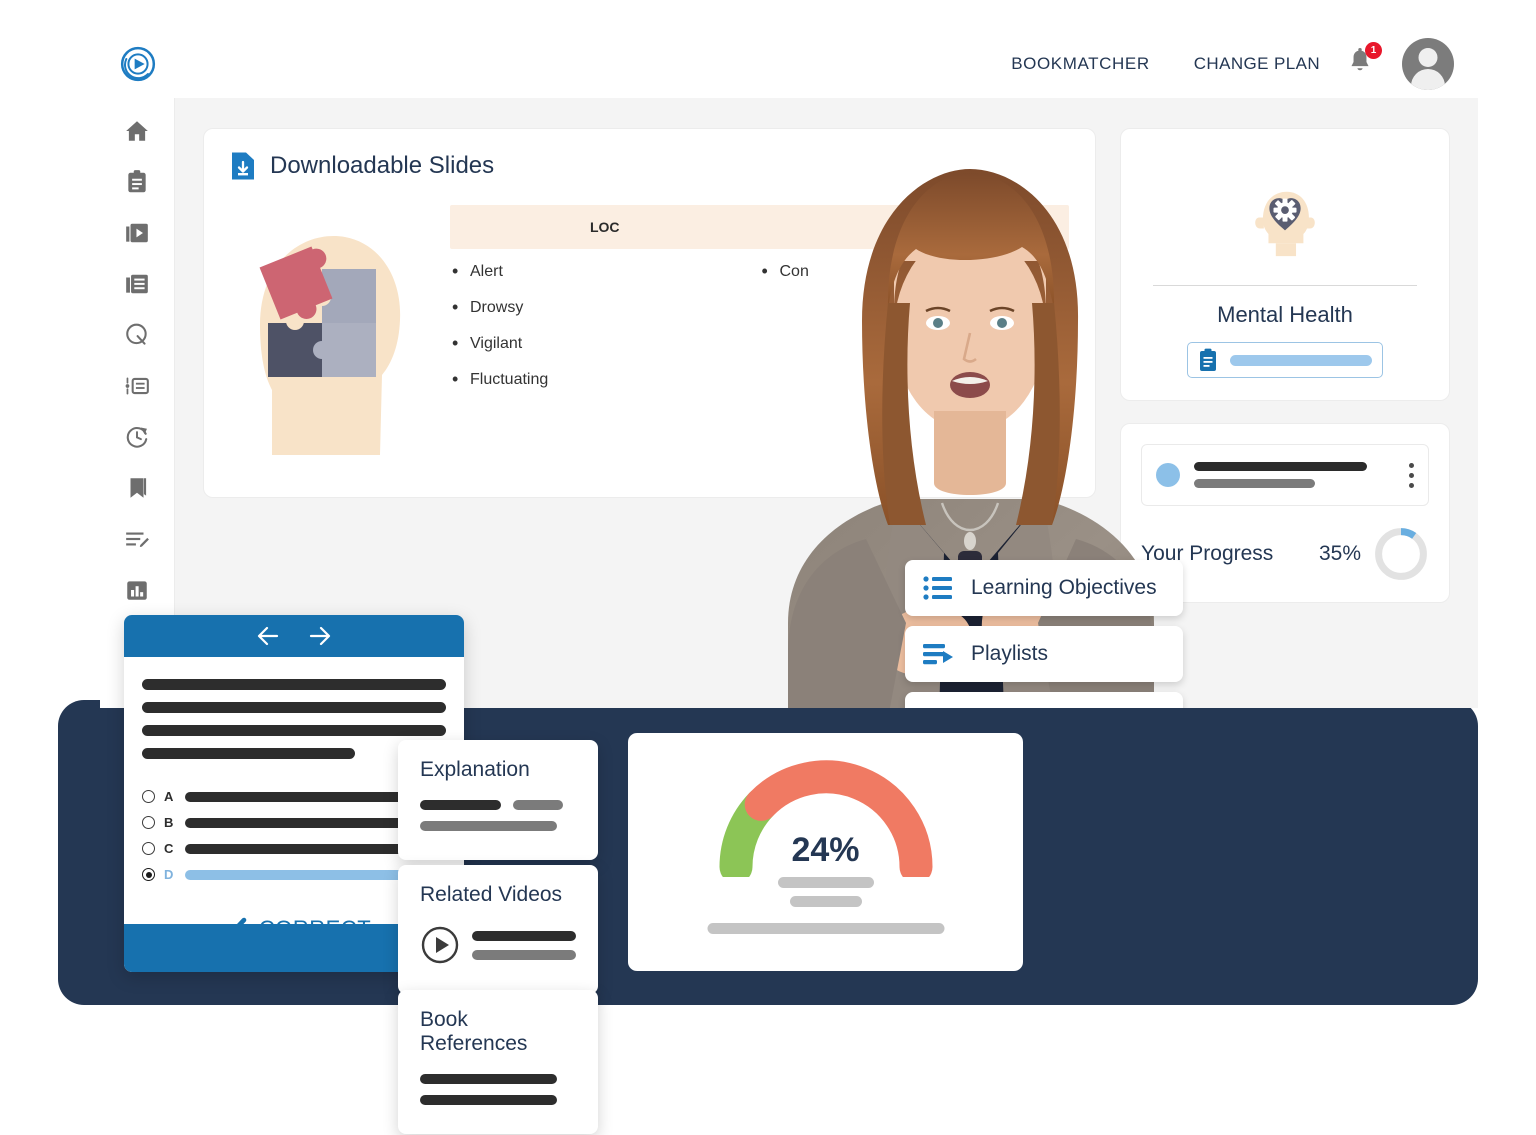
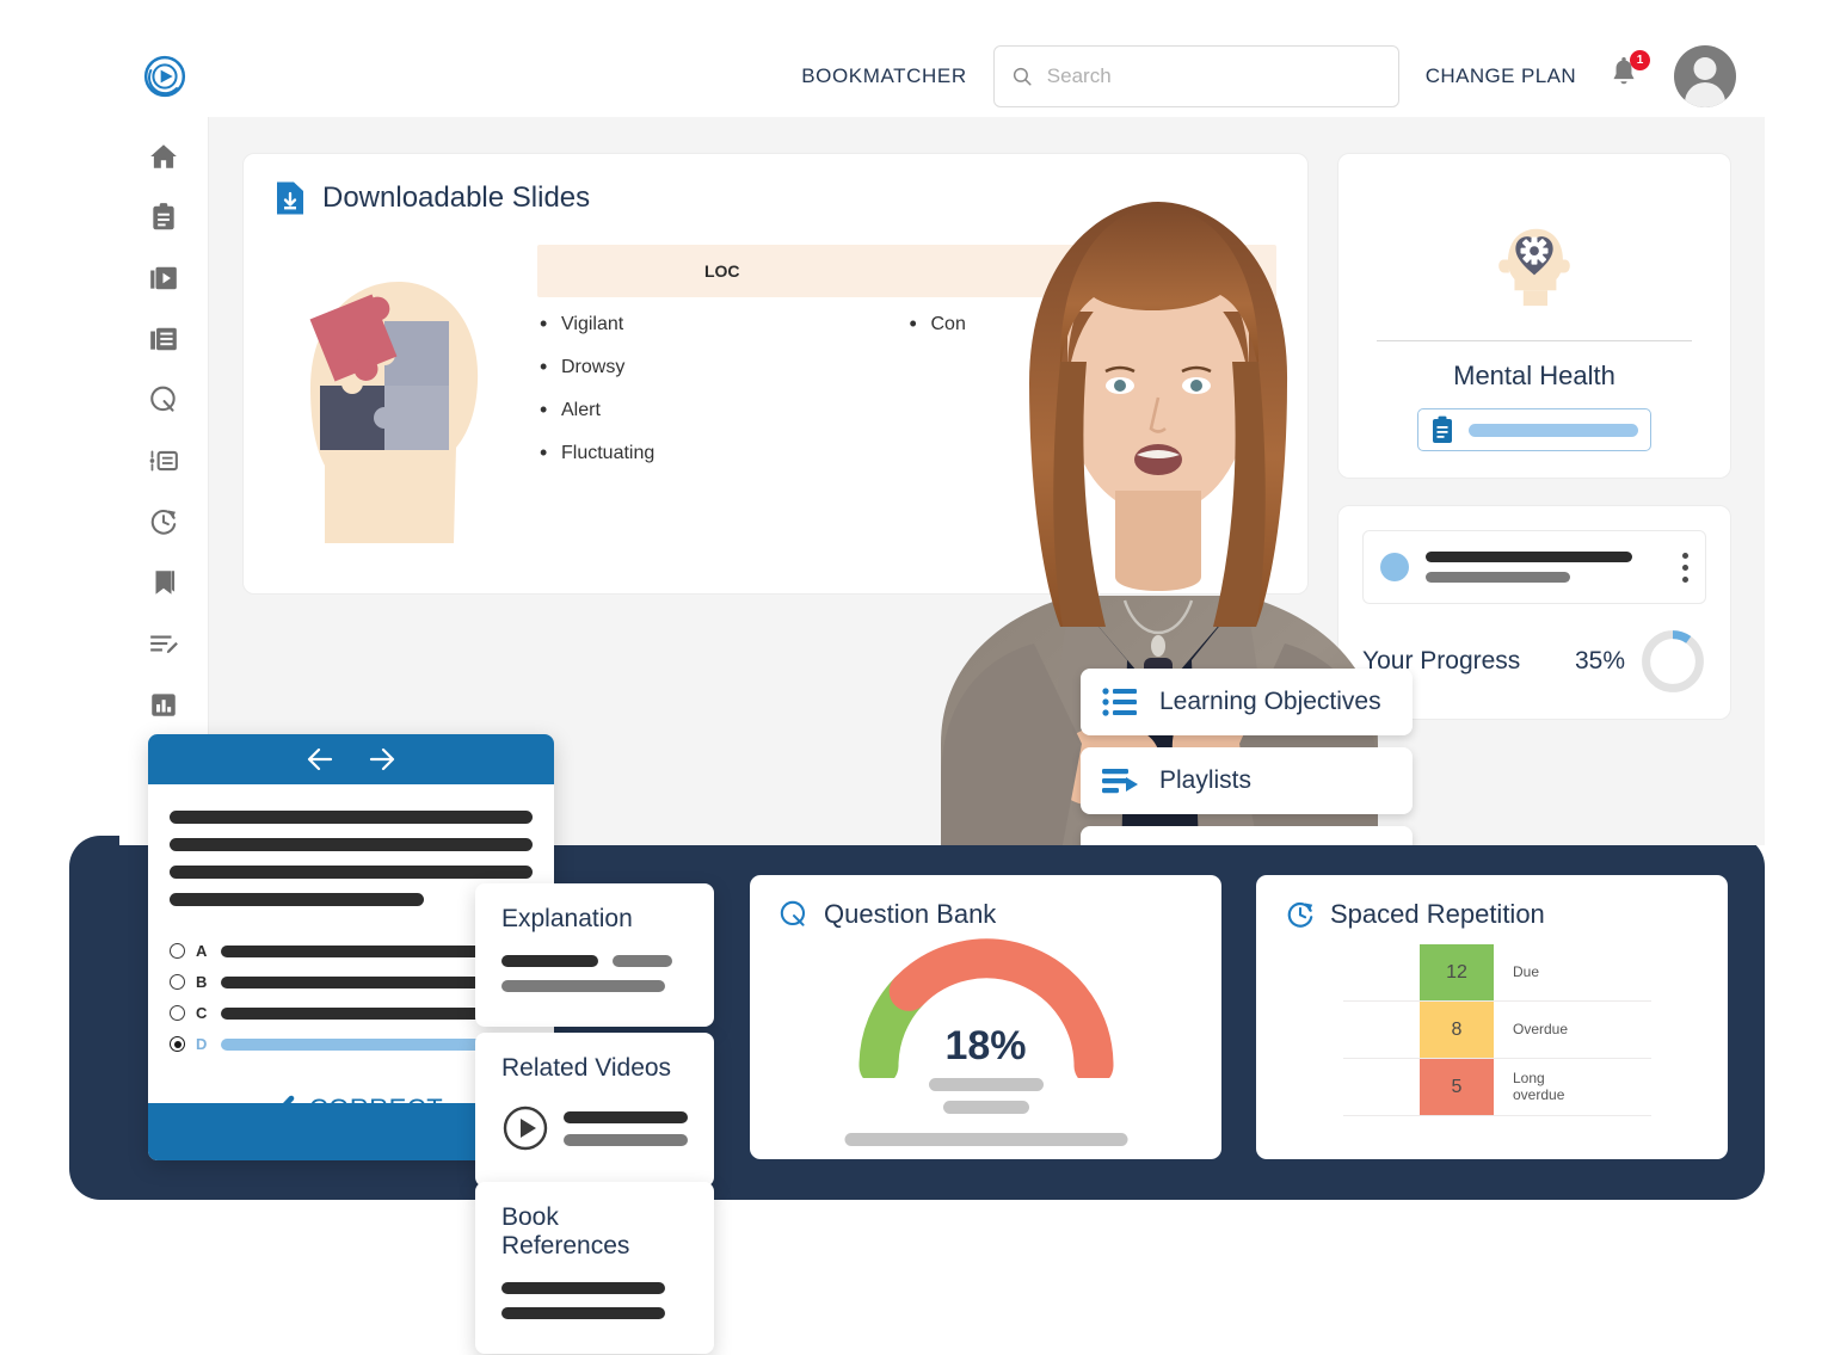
  BOOKMATCHER
+ Search
  CHANGE PLAN
  1
  Downloadable Slides
  LOC
- Alert
+ Vigilant
  Drowsy
- Vigilant
+ Alert
  Fluctuating
  Con
  Mental Health
  Your Progress
  35%
  Learning Objectives
  Playlists
  A
  B
  C
  D
  Explanation
  Related Videos
  Book References
+ Question Bank
- 24%
+ 18%
+ Spaced Repetition
+ 12
+ Due
+ 8
+ Overdue
+ 5
+ Long overdue
